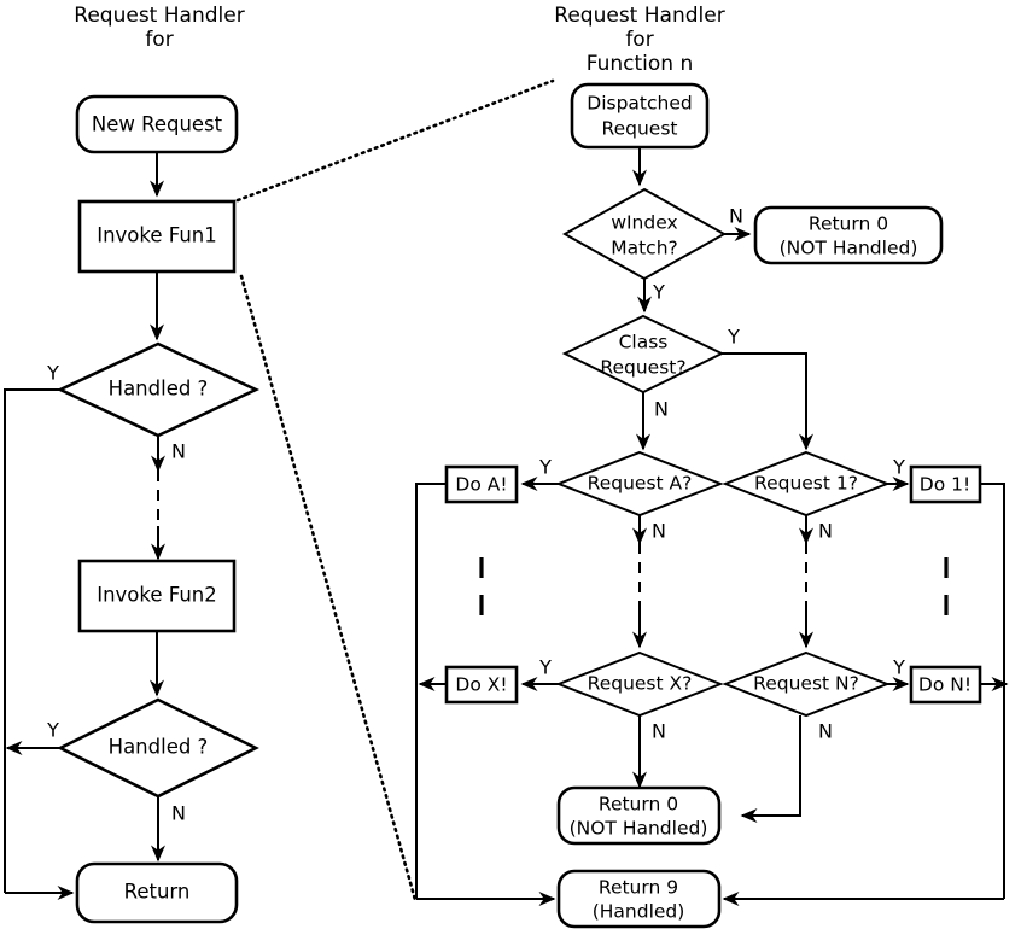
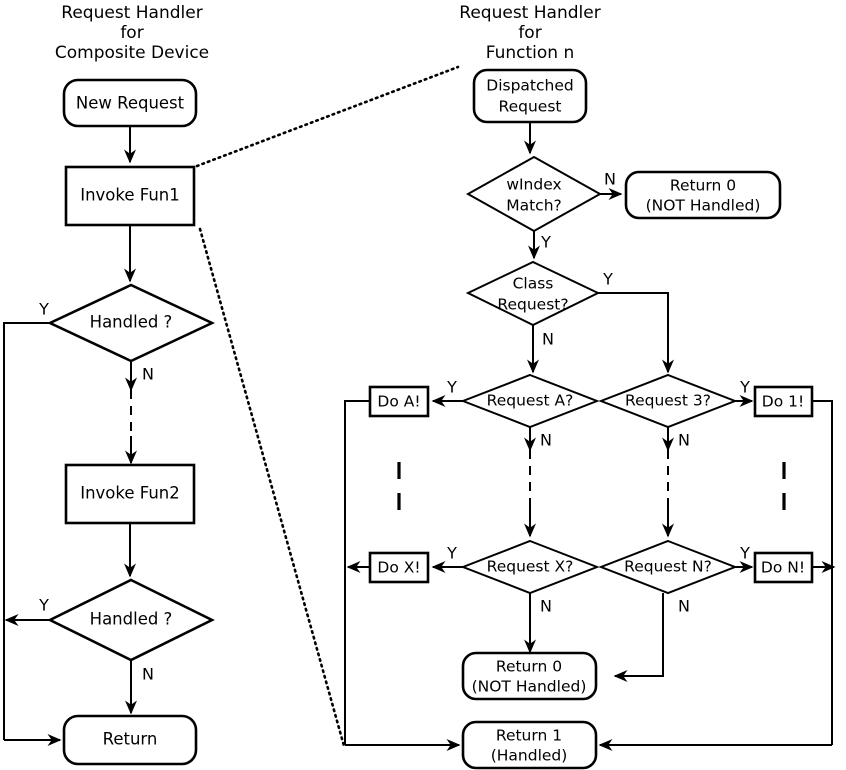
  Request Handler
  for
+ Composite Device
  New Request
  Invoke Fun1
  Handled ?
  Y
  N
  Invoke Fun2
  Handled ?
  Y
  N
  Return
  Request Handler
  for
  Function n
  Dispatched
  Request
  wIndex
  Match?
  N
  Y
  Return 0
  (NOT Handled)
  Class
  Request?
  Y
  N
  Request A?
  Y
  N
  Do A!
  Request X?
  Y
  N
  Do X!
- Request 1?
+ Request 3?
  Y
  N
  Do 1!
  Request N?
  Y
  N
  Do N!
  Return 0
  (NOT Handled)
- Return 9
+ Return 1
  (Handled)
